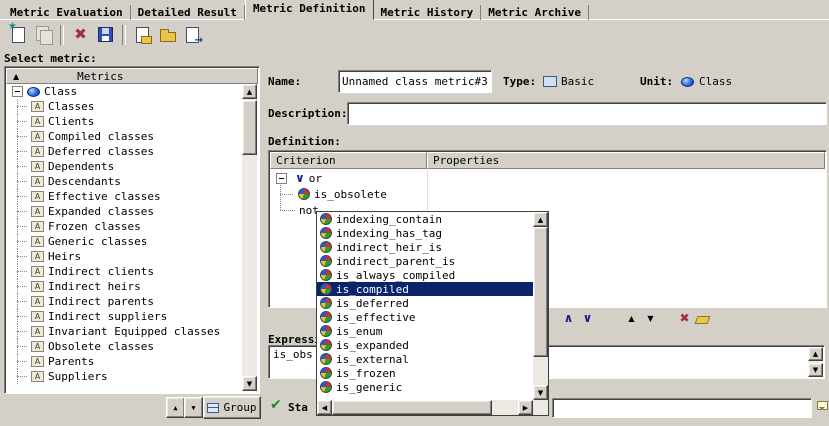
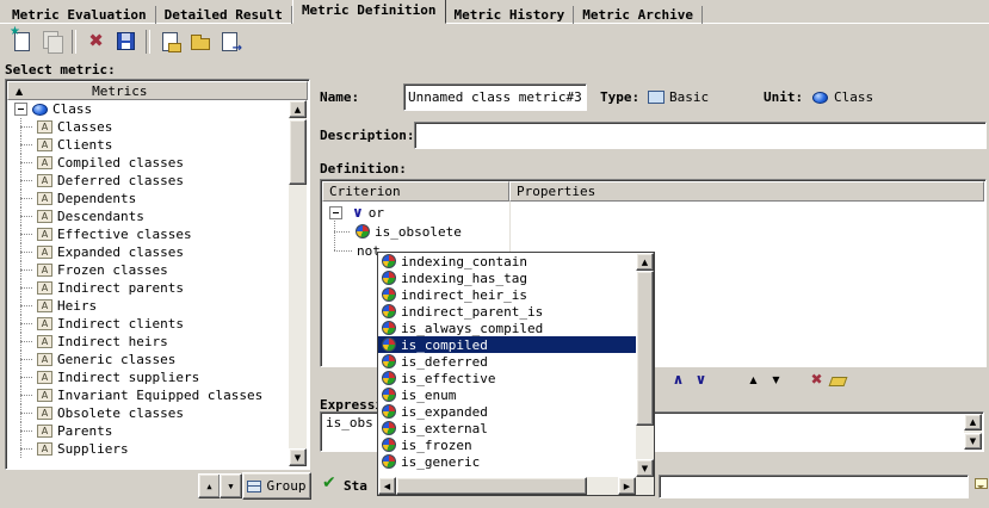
  Metric Evaluation
  Detailed Result
  Metric Definition
  Metric History
  Metric Archive
  ★
  ✖
  →
  Select metric:
  ▲
  Metrics
  Class
  Classes
  Clients
  Compiled classes
  Deferred classes
  Dependents
  Descendants
  Effective classes
  Expanded classes
  Frozen classes
- Generic classes
+ Indirect parents
  Heirs
  Indirect clients
  Indirect heirs
- Indirect parents
+ Generic classes
  Indirect suppliers
  Invariant Equipped classes
  Obsolete classes
  Parents
  Suppliers
  ▲
  ▼
  ▲
  ▼
  Group
  Name:
  Unnamed class metric#3
  Type:
  Basic
  Unit:
  Class
  Description:
  Definition:
  Criterion
  Properties
  ∨
  or
  is_obsolete
  not
  ∧
  ∨
  ▲
  ▼
  ✖
  is_obs
  ▲
  ▼
  ✔
  Sta
  indexing_contain
  indexing_has_tag
  indirect_heir_is
  indirect_parent_is
  is_always_compiled
  is_compiled
  is_deferred
  is_effective
  is_enum
  is_expanded
  is_external
  is_frozen
  is_generic
  ▲
  ▼
  ◀
  ▶
